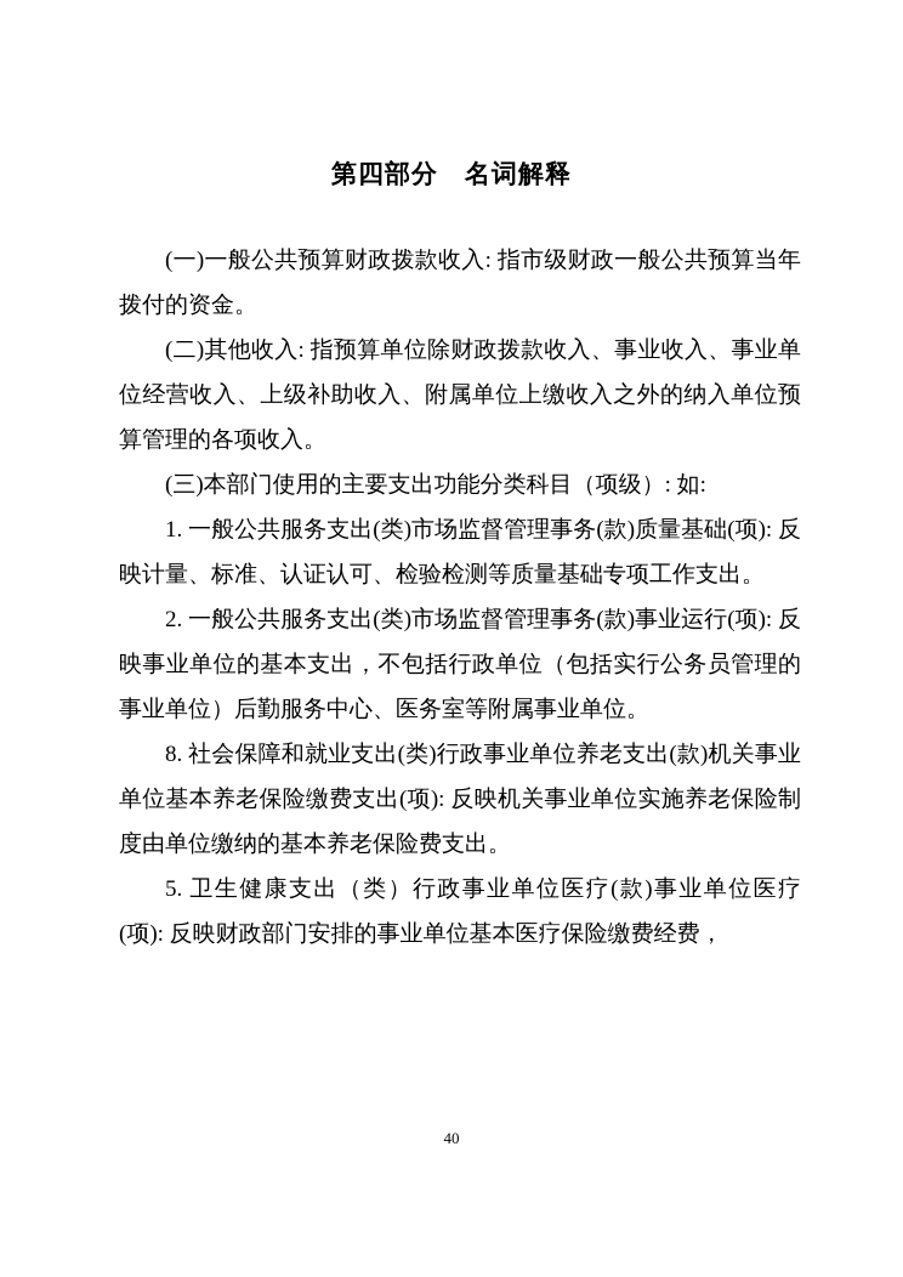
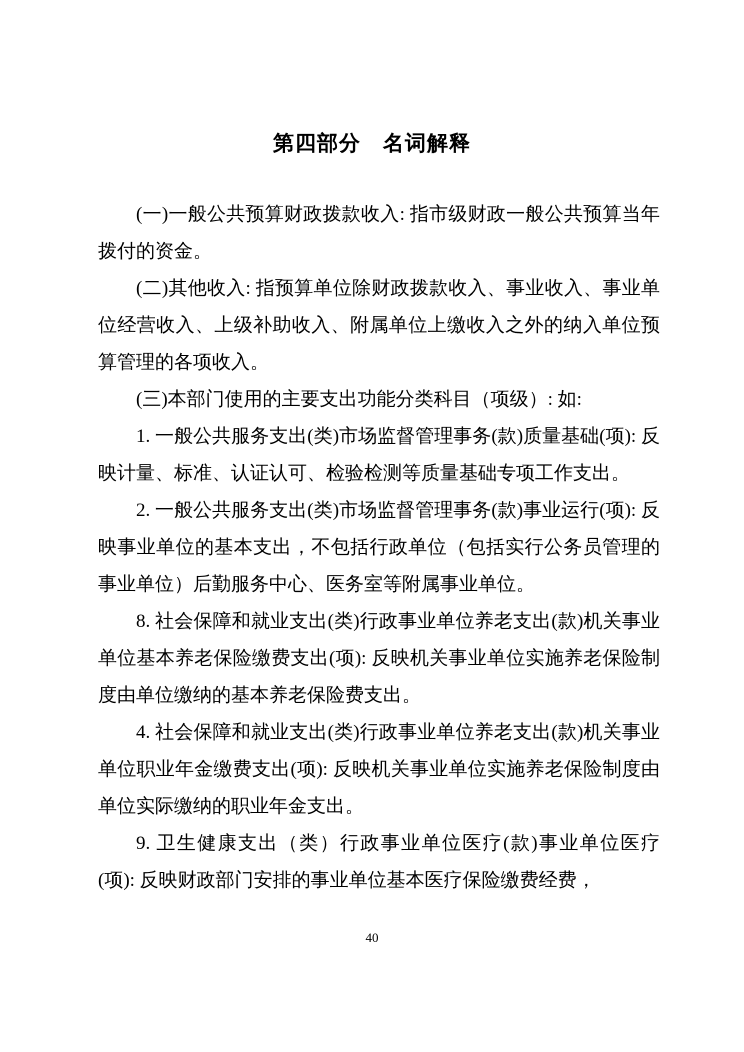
  第四部分 名词解释
  (一)一般公共预算财政拨款收入: 指市级财政一般公共预算当年拨付的资金。
  (二)其他收入: 指预算单位除财政拨款收入、事业收入、事业单位经营收入、上级补助收入、附属单位上缴收入之外的纳入单位预算管理的各项收入。
  (三)本部门使用的主要支出功能分类科目（项级）: 如:
  1. 一般公共服务支出(类)市场监督管理事务(款)质量基础(项): 反映计量、标准、认证认可、检验检测等质量基础专项工作支出。
  2. 一般公共服务支出(类)市场监督管理事务(款)事业运行(项): 反映事业单位的基本支出，不包括行政单位（包括实行公务员管理的事业单位）后勤服务中心、医务室等附属事业单位。
  8. 社会保障和就业支出(类)行政事业单位养老支出(款)机关事业单位基本养老保险缴费支出(项): 反映机关事业单位实施养老保险制度由单位缴纳的基本养老保险费支出。
+ 4. 社会保障和就业支出(类)行政事业单位养老支出(款)机关事业单位职业年金缴费支出(项): 反映机关事业单位实施养老保险制度由单位实际缴纳的职业年金支出。
- 5. 卫生健康支出（类）行政事业单位医疗(款)事业单位医疗(项): 反映财政部门安排的事业单位基本医疗保险缴费经费，
+ 9. 卫生健康支出（类）行政事业单位医疗(款)事业单位医疗(项): 反映财政部门安排的事业单位基本医疗保险缴费经费，
  40
